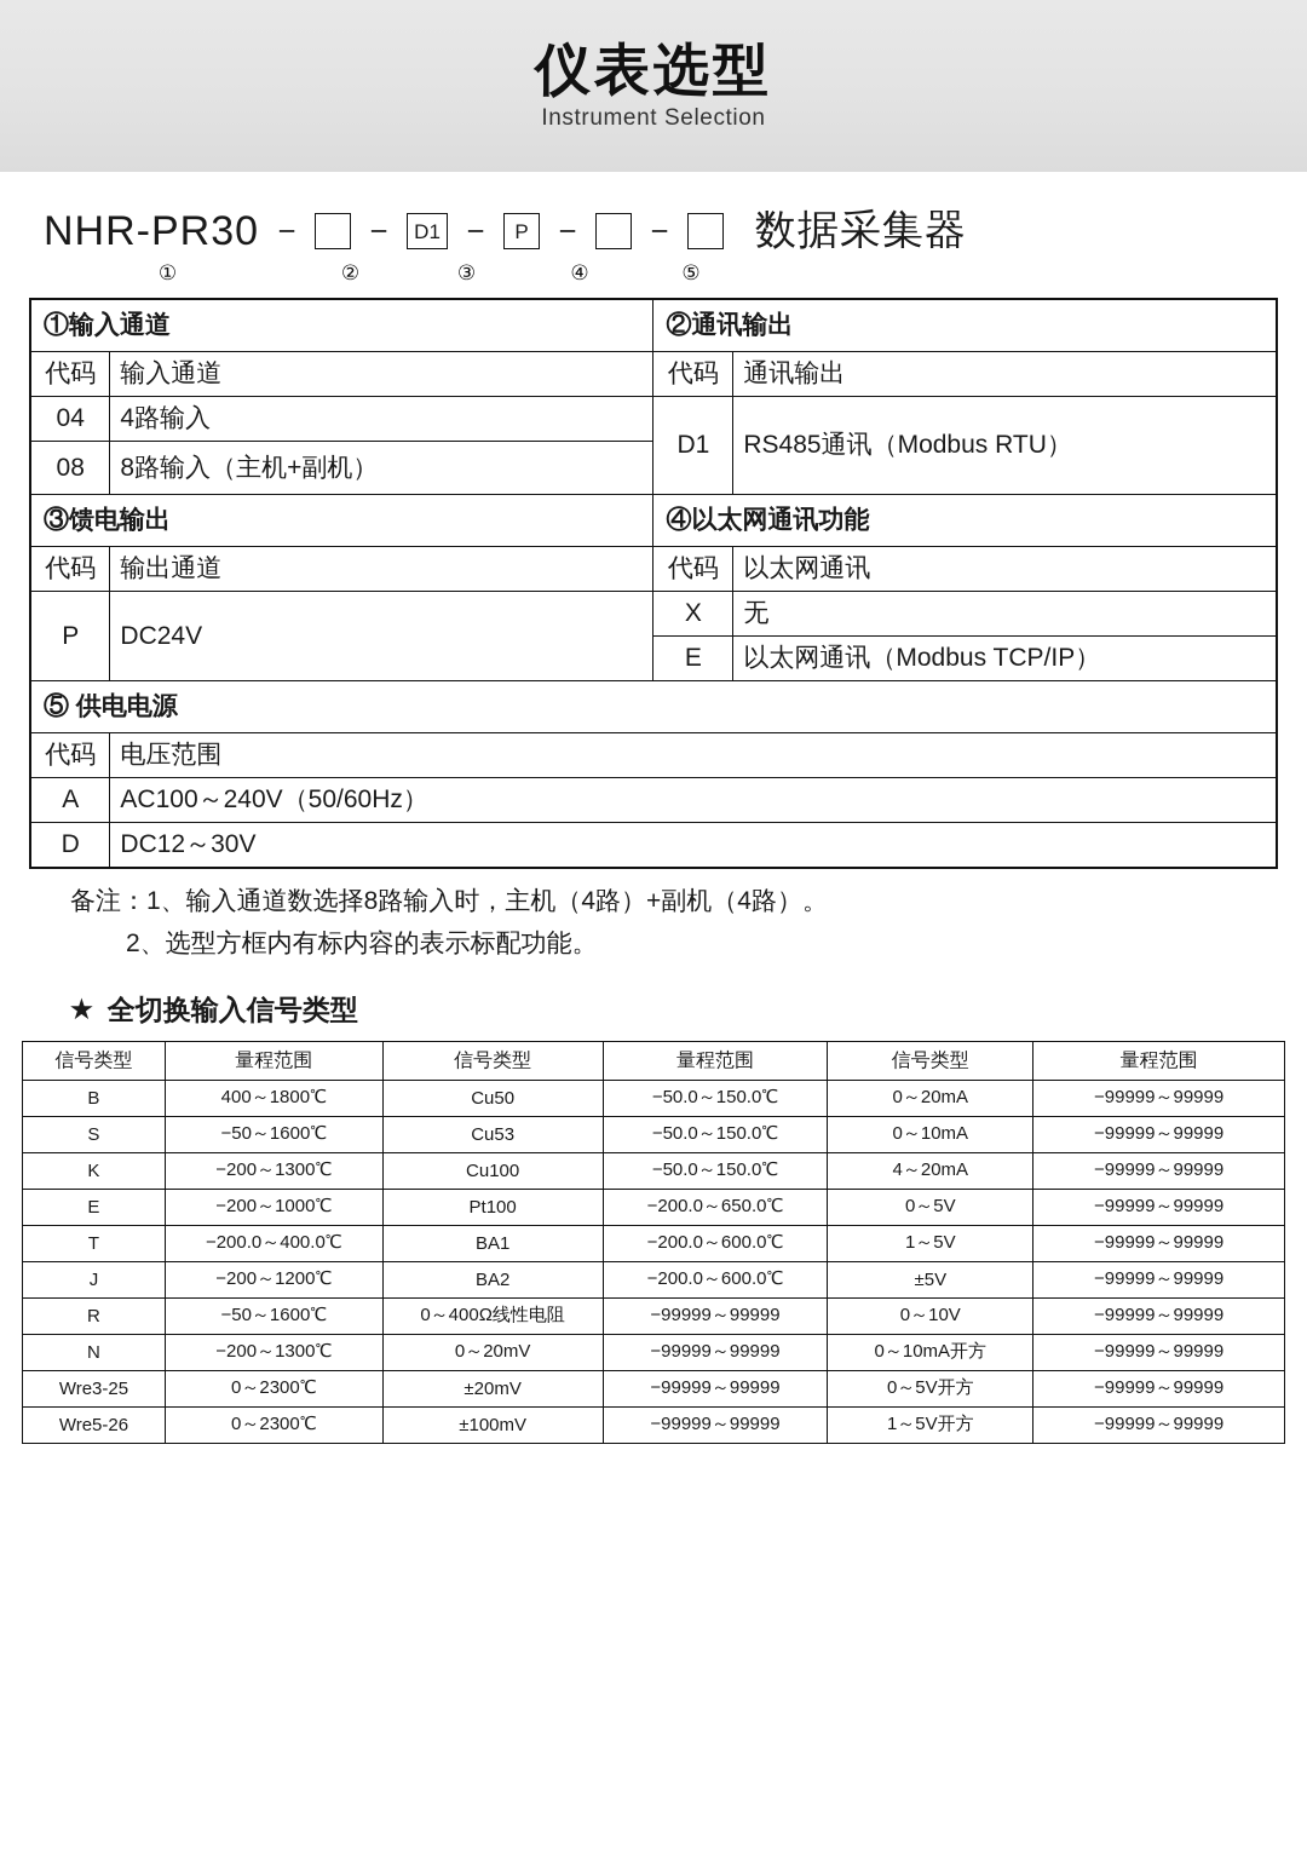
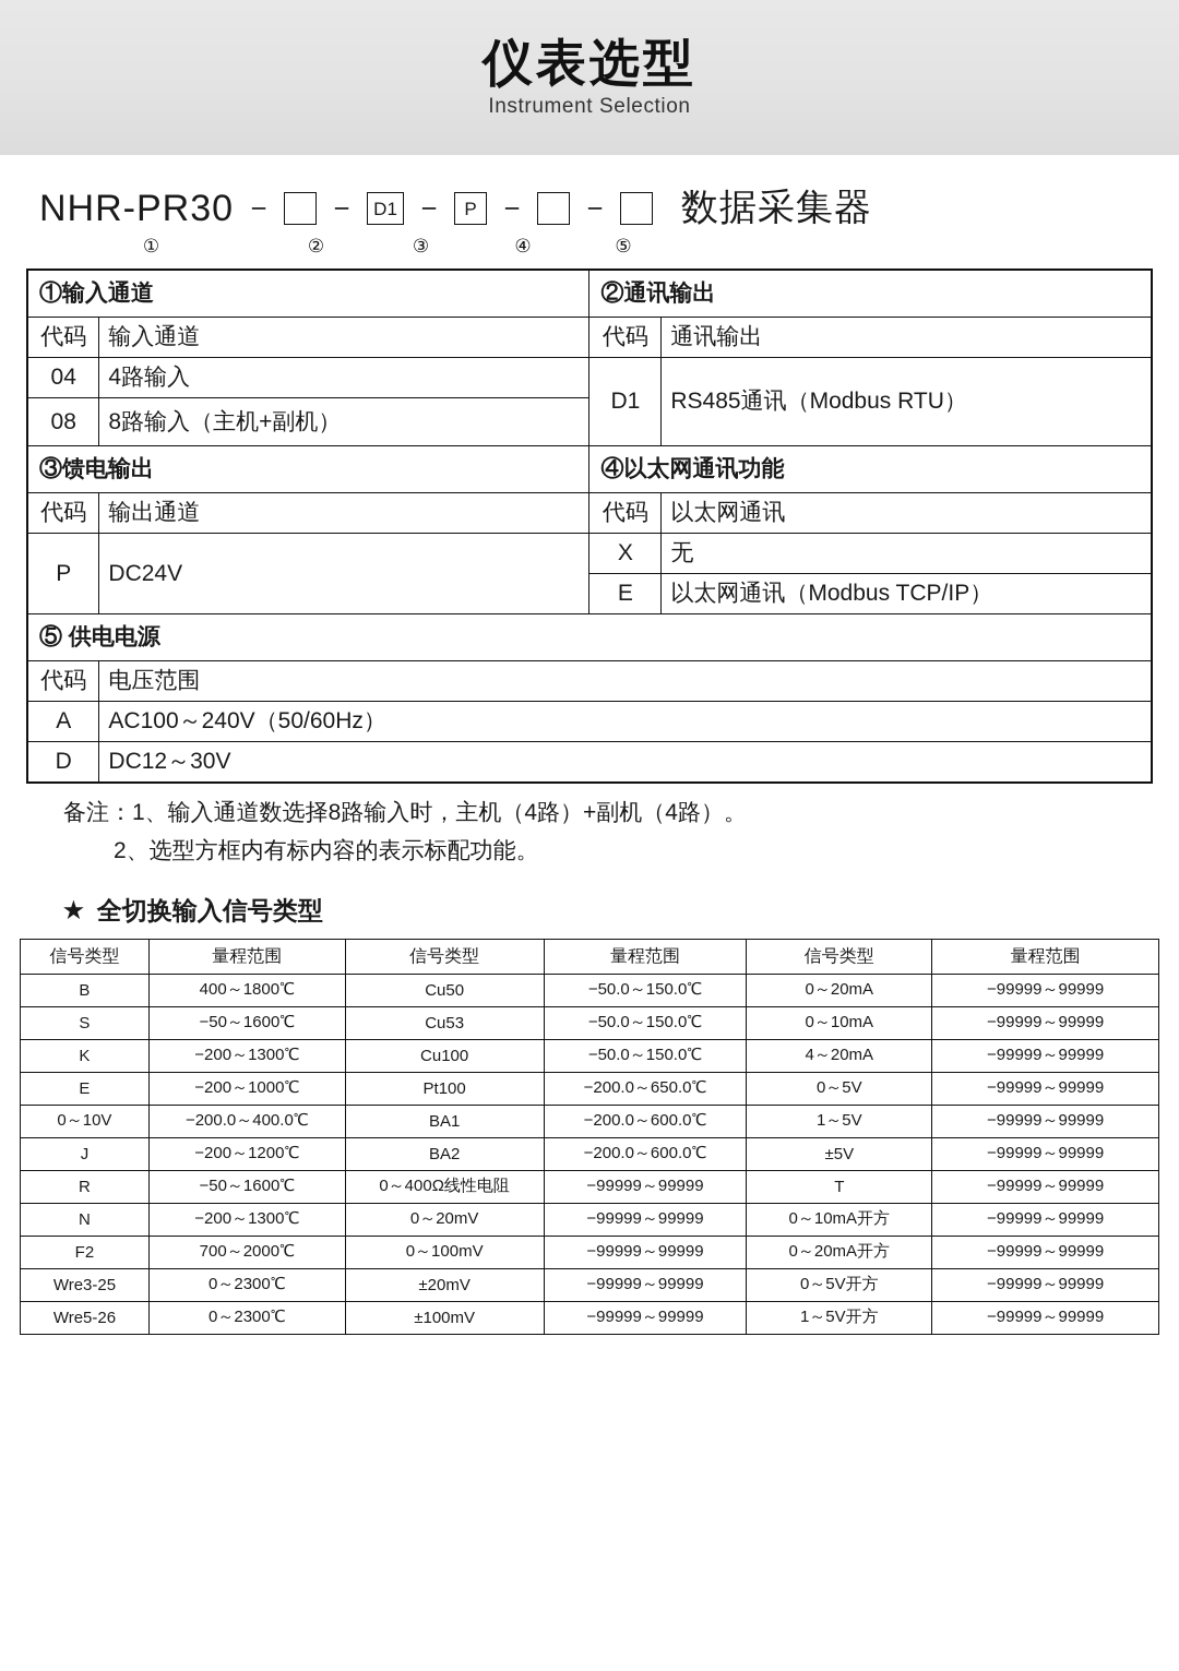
  仪表选型
  Instrument Selection
  NHR-PR30
  －
  －
  D1
  －
  P
  －
  －
  数据采集器
  ①
  ②
  ③
  ④
  ⑤
  ①输入通道	②通讯输出
  代码	输入通道	代码	通讯输出
  04	4路输入	D1	RS485通讯（Modbus RTU）
  08	8路输入（主机+副机）
  ③馈电输出	④以太网通讯功能
  代码	输出通道	代码	以太网通讯
  P	DC24V	X	无
  E	以太网通讯（Modbus TCP/IP）
  ⑤ 供电电源
  代码	电压范围
  A	AC100～240V（50/60Hz）
  D	DC12～30V
  备注：1、输入通道数选择8路输入时，主机（4路）+副机（4路）。
  2、选型方框内有标内容的表示标配功能。
  ★
  全切换输入信号类型
  信号类型	量程范围	信号类型	量程范围	信号类型	量程范围
  B	400～1800℃	Cu50	−50.0～150.0℃	0～20mA	−99999～99999
  S	−50～1600℃	Cu53	−50.0～150.0℃	0～10mA	−99999～99999
  K	−200～1300℃	Cu100	−50.0～150.0℃	4～20mA	−99999～99999
  E	−200～1000℃	Pt100	−200.0～650.0℃	0～5V	−99999～99999
- T	−200.0～400.0℃	BA1	−200.0～600.0℃	1～5V	−99999～99999
+ 0～10V	−200.0～400.0℃	BA1	−200.0～600.0℃	1～5V	−99999～99999
  J	−200～1200℃	BA2	−200.0～600.0℃	±5V	−99999～99999
- R	−50～1600℃	0～400Ω线性电阻	−99999～99999	0～10V	−99999～99999
+ R	−50～1600℃	0～400Ω线性电阻	−99999～99999	T	−99999～99999
  N	−200～1300℃	0～20mV	−99999～99999	0～10mA开方	−99999～99999
+ F2	700～2000℃	0～100mV	−99999～99999	0～20mA开方	−99999～99999
  Wre3-25	0～2300℃	±20mV	−99999～99999	0～5V开方	−99999～99999
  Wre5-26	0～2300℃	±100mV	−99999～99999	1～5V开方	−99999～99999
